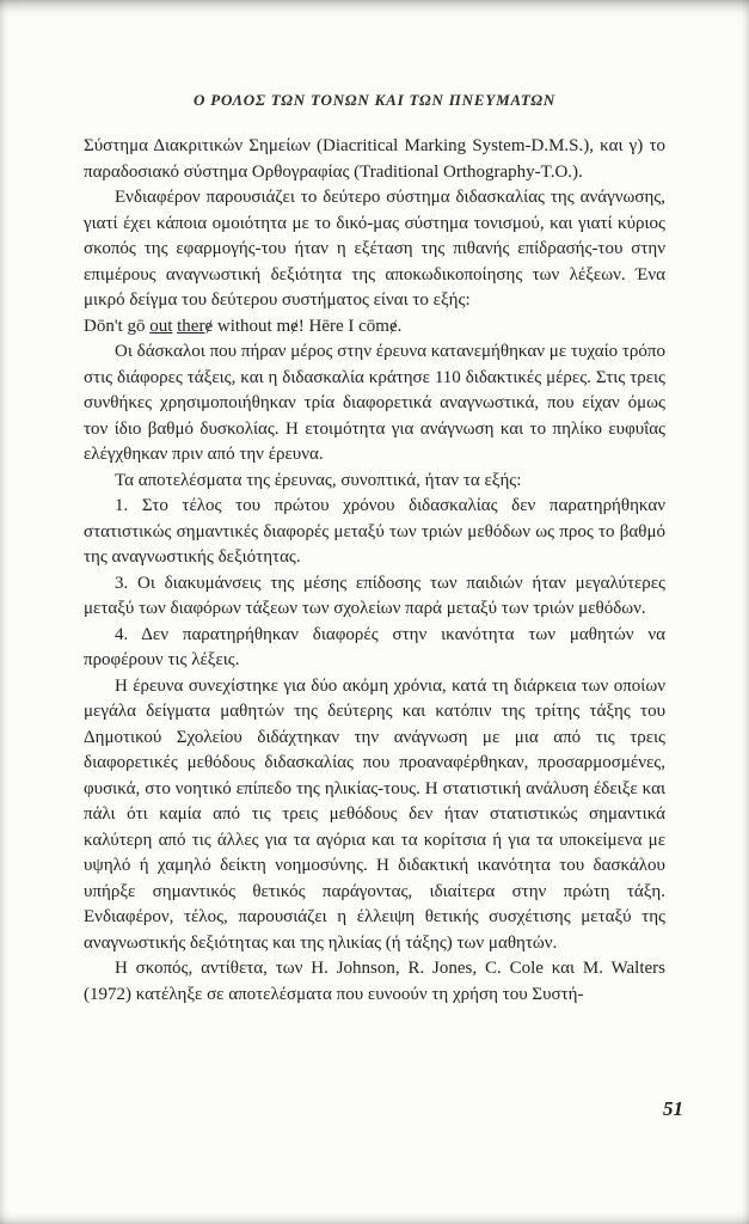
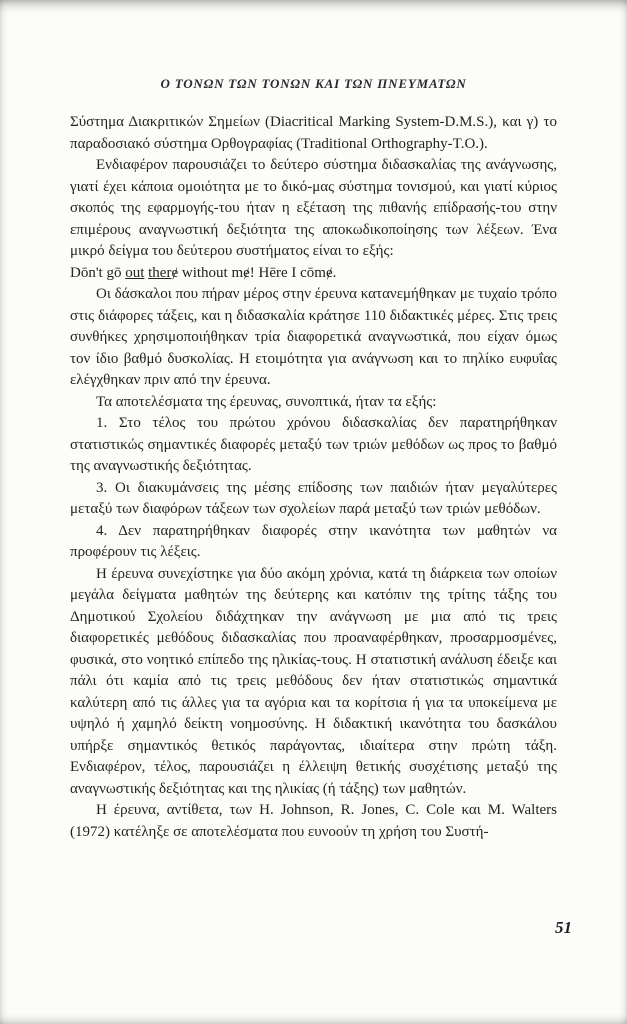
- Ο ΡΟΛΟΣ ΤΩΝ ΤΟΝΩΝ ΚΑΙ ΤΩΝ ΠΝΕΥΜΑΤΩΝ
+ Ο ΤΟΝΩΝ ΤΩΝ ΤΟΝΩΝ ΚΑΙ ΤΩΝ ΠΝΕΥΜΑΤΩΝ
  Σύστημα Διακριτικών Σημείων (Diacritical Marking System-D.M.S.), και γ) το παραδοσιακό σύστημα Ορθογραφίας (Traditional Orthography-T.O.).
  Ενδιαφέρον παρουσιάζει το δεύτερο σύστημα διδασκαλίας της ανάγνωσης, γιατί έχει κάποια ομοιότητα με το δικό-μας σύστημα τονισμού, και γιατί κύριος σκοπός της εφαρμογής-του ήταν η εξέταση της πιθανής επίδρασής-του στην επιμέρους αναγνωστική δεξιότητα της αποκωδικοποίησης των λέξεων. Ένα μικρό δείγμα του δεύτερου συστήματος είναι το εξής:
  Dōn't gō out therɇ without mɇ! Hēre I cōmɇ.
  Οι δάσκαλοι που πήραν μέρος στην έρευνα κατανεμήθηκαν με τυχαίο τρόπο στις διάφορες τάξεις, και η διδασκαλία κράτησε 110 διδακτικές μέρες. Στις τρεις συνθήκες χρησιμοποιήθηκαν τρία διαφορετικά αναγνωστικά, που είχαν όμως τον ίδιο βαθμό δυσκολίας. Η ετοιμότητα για ανάγνωση και το πηλίκο ευφυΐας ελέγχθηκαν πριν από την έρευνα.
  Τα αποτελέσματα της έρευνας, συνοπτικά, ήταν τα εξής:
  1. Στο τέλος του πρώτου χρόνου διδασκαλίας δεν παρατηρήθηκαν στατιστικώς σημαντικές διαφορές μεταξύ των τριών μεθόδων ως προς το βαθμό της αναγνωστικής δεξιότητας.
  3. Οι διακυμάνσεις της μέσης επίδοσης των παιδιών ήταν μεγαλύτερες μεταξύ των διαφόρων τάξεων των σχολείων παρά μεταξύ των τριών μεθόδων.
  4. Δεν παρατηρήθηκαν διαφορές στην ικανότητα των μαθητών να προφέρουν τις λέξεις.
  Η έρευνα συνεχίστηκε για δύο ακόμη χρόνια, κατά τη διάρκεια των οποίων μεγάλα δείγματα μαθητών της δεύτερης και κατόπιν της τρίτης τάξης του Δημοτικού Σχολείου διδάχτηκαν την ανάγνωση με μια από τις τρεις διαφορετικές μεθόδους διδασκαλίας που προαναφέρθηκαν, προσαρμοσμένες, φυσικά, στο νοητικό επίπεδο της ηλικίας-τους. Η στατιστική ανάλυση έδειξε και πάλι ότι καμία από τις τρεις μεθόδους δεν ήταν στατιστικώς σημαντικά καλύτερη από τις άλλες για τα αγόρια και τα κορίτσια ή για τα υποκείμενα με υψηλό ή χαμηλό δείκτη νοημοσύνης. Η διδακτική ικανότητα του δασκάλου υπήρξε σημαντικός θετικός παράγοντας, ιδιαίτερα στην πρώτη τάξη. Ενδιαφέρον, τέλος, παρουσιάζει η έλλειψη θετικής συσχέτισης μεταξύ της αναγνωστικής δεξιότητας και της ηλικίας (ή τάξης) των μαθητών.
- Η σκοπός, αντίθετα, των H. Johnson, R. Jones, C. Cole και M. Walters (1972) κατέληξε σε αποτελέσματα που ευνοούν τη χρήση του Συστή-
+ Η έρευνα, αντίθετα, των H. Johnson, R. Jones, C. Cole και M. Walters (1972) κατέληξε σε αποτελέσματα που ευνοούν τη χρήση του Συστή-
  51
